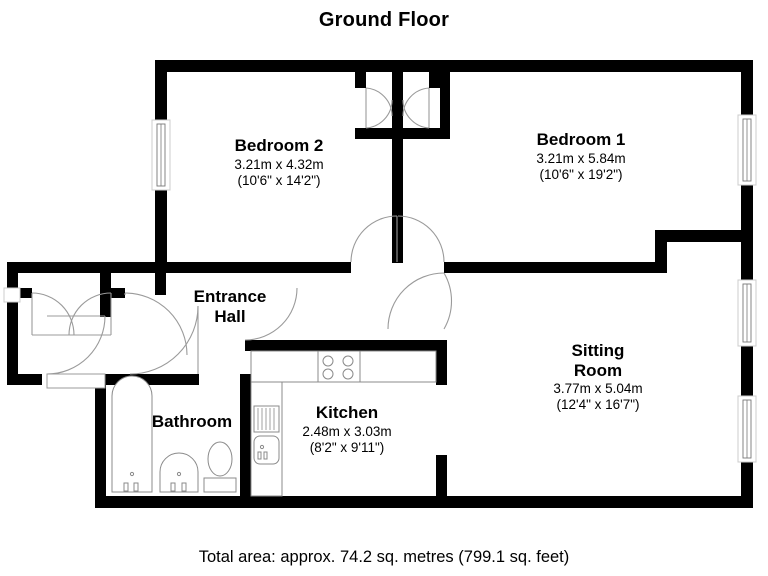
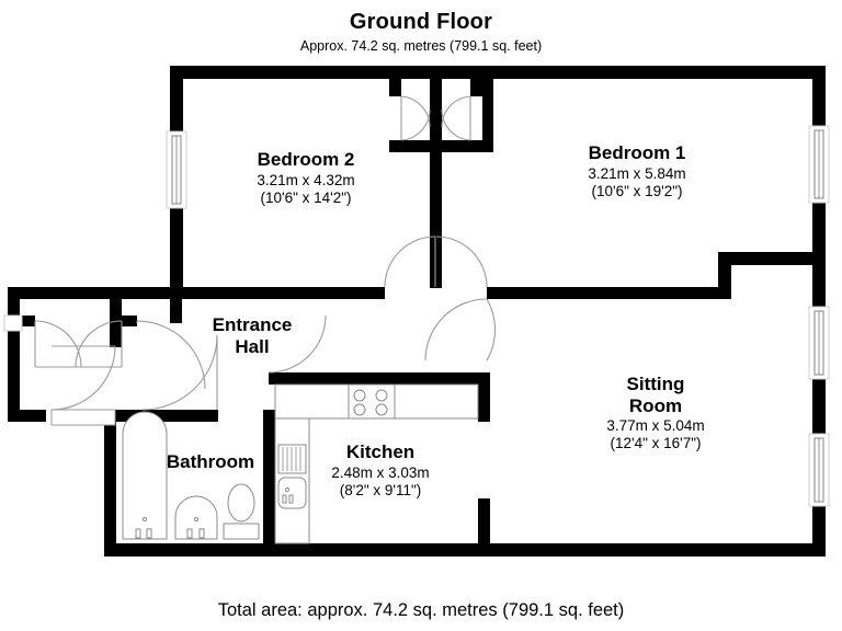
  Ground Floor
+ Approx. 74.2 sq. metres (799.1 sq. feet)
  Bedroom 2
  3.21m x 4.32m
  (10'6" x 14'2")
  Bedroom 1
  3.21m x 5.84m
  (10'6" x 19'2")
  Sitting
  Room
  3.77m x 5.04m
  (12'4" x 16'7")
  Kitchen
  2.48m x 3.03m
  (8'2" x 9'11")
  Entrance
  Hall
  Bathroom
  Total area: approx. 74.2 sq. metres (799.1 sq. feet)
